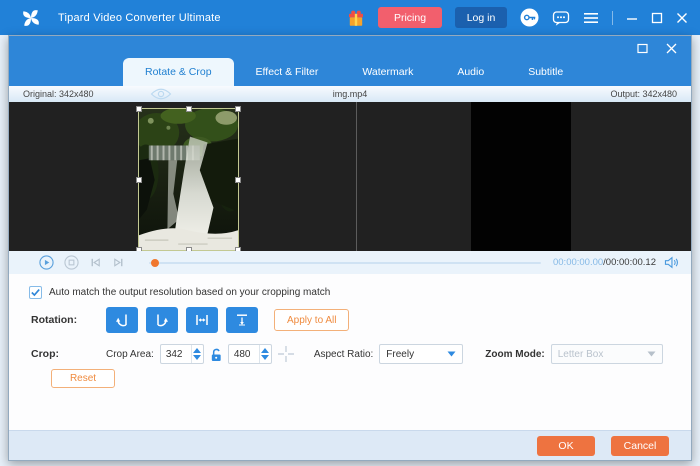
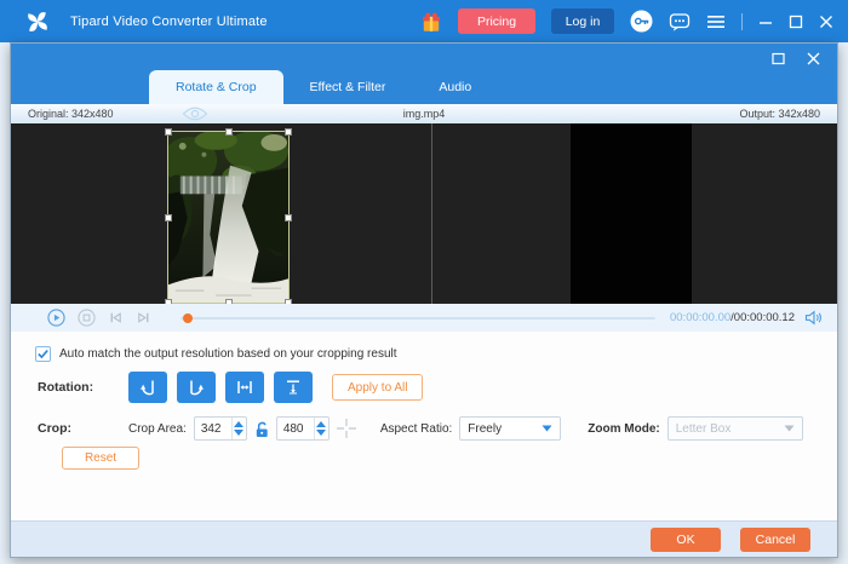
  Tipard Video Converter Ultimate
  Pricing
  Log in
  Rotate & Crop
  Effect & Filter
- Watermark
  Audio
- Subtitle
  Original: 342x480
  img.mp4
  Output: 342x480
  00:00:00.00/00:00:00.12
- Auto match the output resolution based on your cropping match
+ Auto match the output resolution based on your cropping result
  Rotation:
  Apply to All
  Crop:
  Crop Area:
  342
  480
  Aspect Ratio:
  Freely
  Zoom Mode:
  Letter Box
  Reset
  OK
  Cancel
